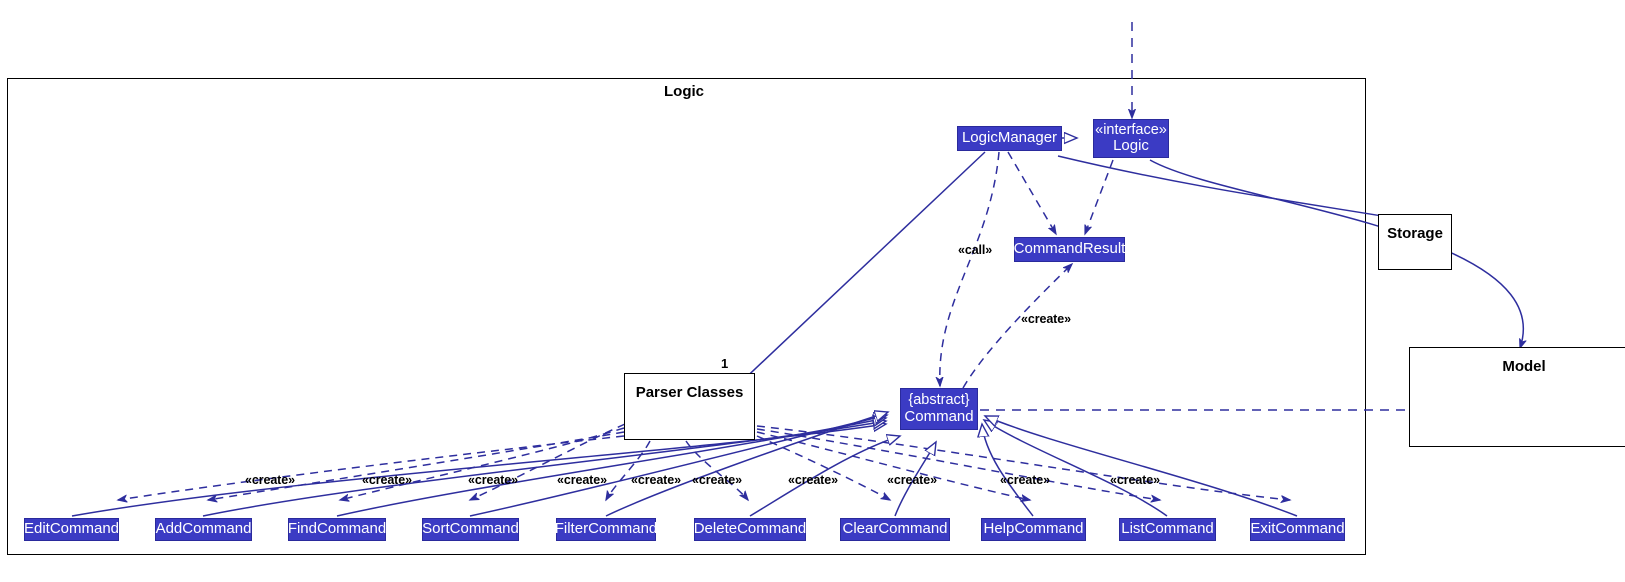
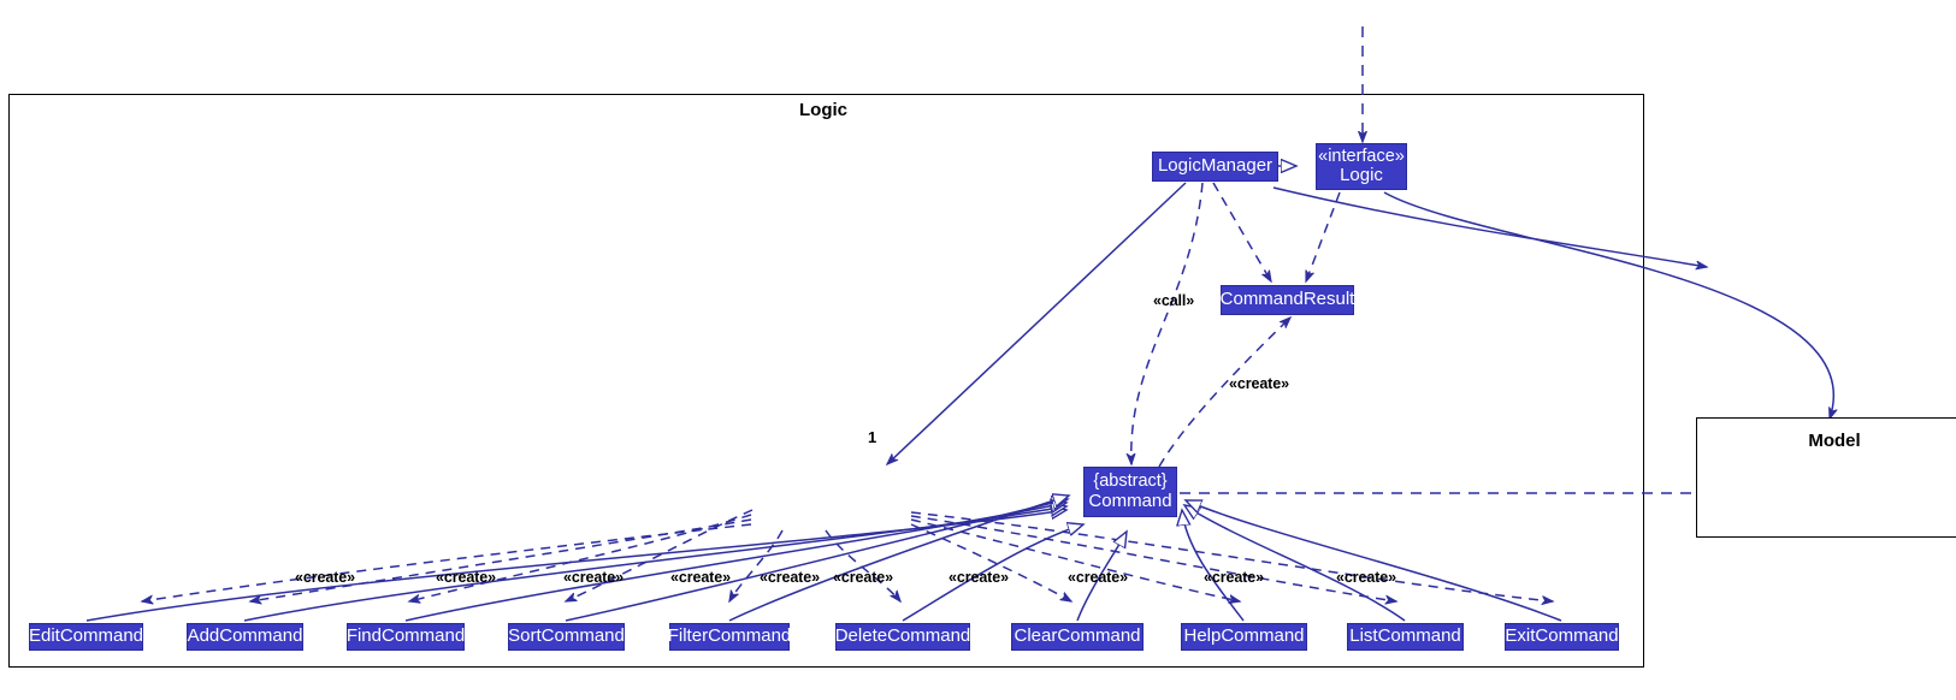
  Logic
  LogicManager
  «interface»
  Logic
  CommandResult
  {abstract}
  Command
- Parser Classes
- Storage
  Model
  EditCommand
  AddCommand
  FindCommand
  SortCommand
  FilterCommand
  DeleteCommand
  ClearCommand
  HelpCommand
  ListCommand
  ExitCommand
  «call»
  «create»
  1
  «create»
  «create»
  «create»
  «create»
  «create»
  «create»
  «create»
  «create»
  «create»
  «create»
